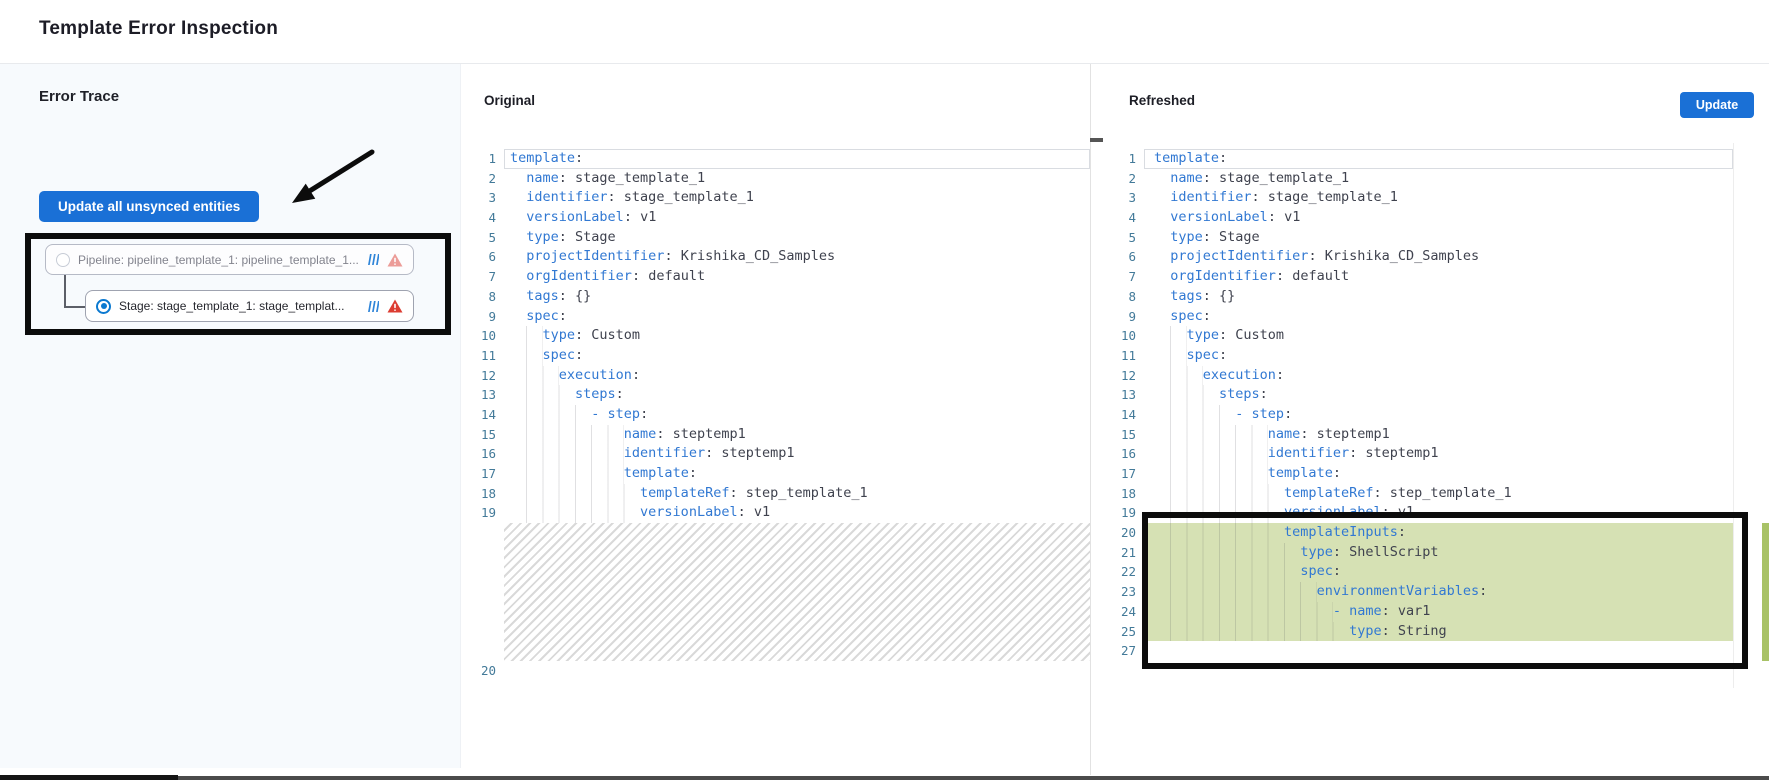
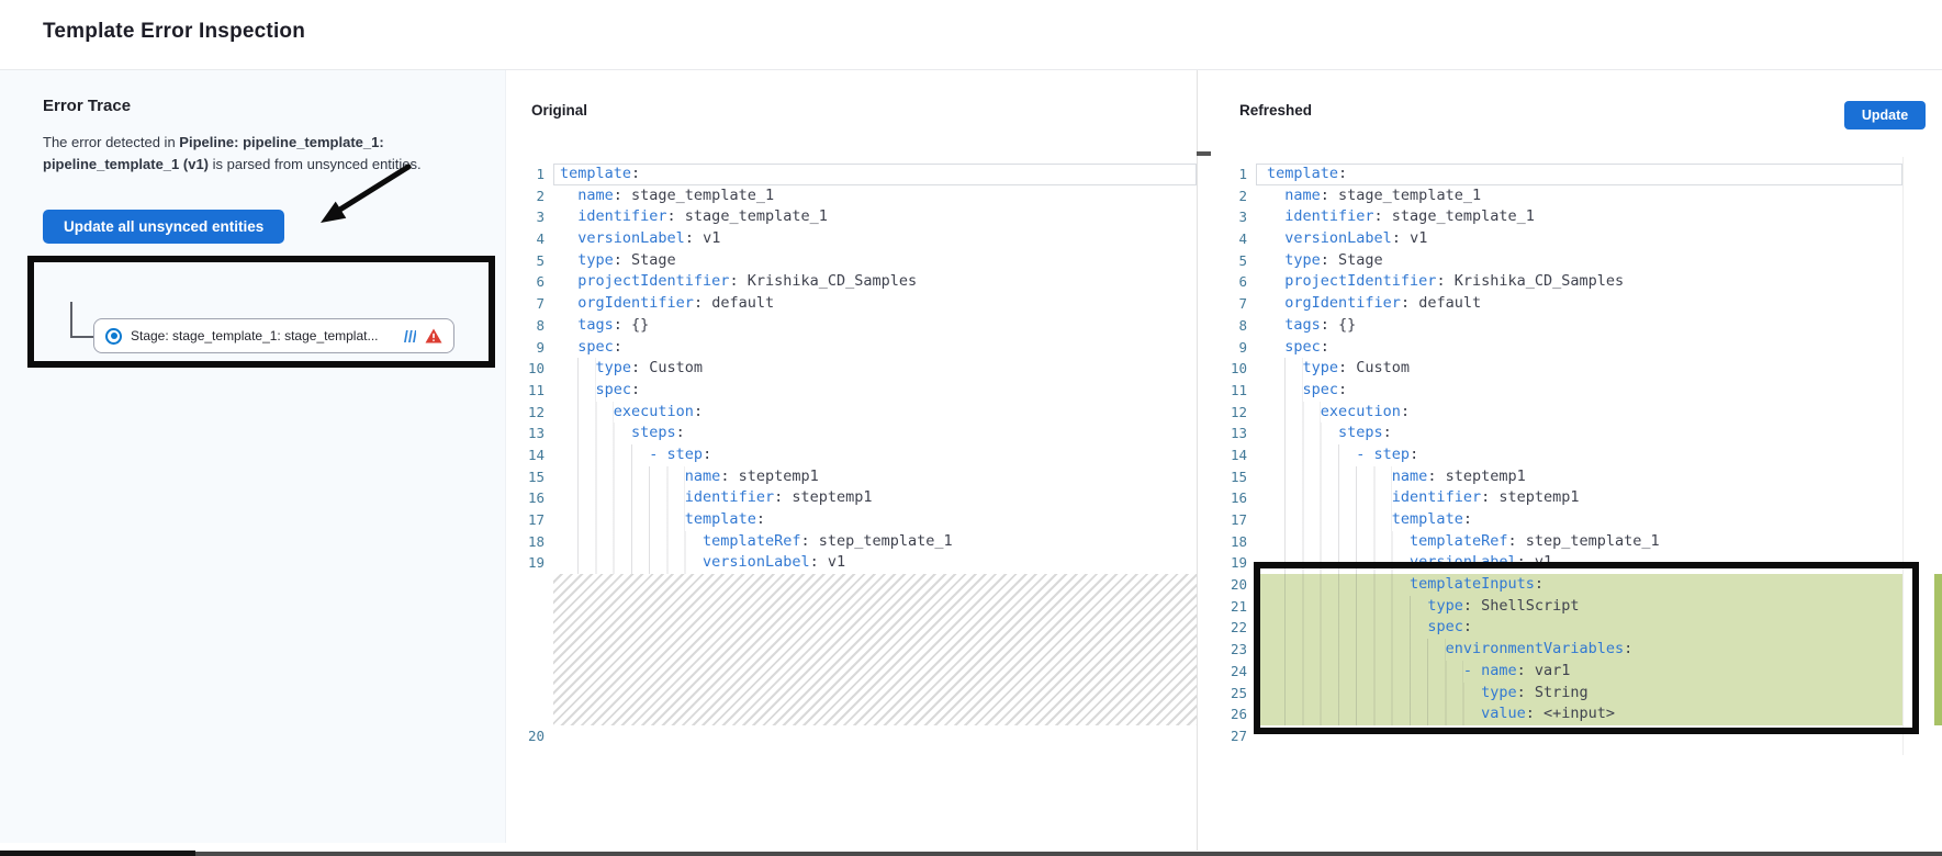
  Template Error Inspection
  Error Trace
+ The error detected in Pipeline: pipeline_template_1: pipeline_template_1 (v1) is parsed from unsynced entities.
  Update all unsynced entities
- Pipeline: pipeline_template_1: pipeline_template_1...
  Stage: stage_template_1: stage_templat...
  Original
  Refreshed
  Update
  1
  template:
  2
  name: stage_template_1
  3
  identifier: stage_template_1
  4
  versionLabel: v1
  5
  type: Stage
  6
  projectIdentifier: Krishika_CD_Samples
  7
  orgIdentifier: default
  8
  tags: {}
  9
  spec:
  10
  type: Custom
  11
  spec:
  12
  execution:
  13
  steps:
  14
  - step:
  15
  name: steptemp1
  16
  identifier: steptemp1
  17
  template:
  18
  templateRef: step_template_1
  19
  versionLabel: v1
  20
  1
  template:
  2
  name: stage_template_1
  3
  identifier: stage_template_1
  4
  versionLabel: v1
  5
  type: Stage
  6
  projectIdentifier: Krishika_CD_Samples
  7
  orgIdentifier: default
  8
  tags: {}
  9
  spec:
  10
  type: Custom
  11
  spec:
  12
  execution:
  13
  steps:
  14
  - step:
  15
  name: steptemp1
  16
  identifier: steptemp1
  17
  template:
  18
  templateRef: step_template_1
  19
  versionLabel: v1
  20
  templateInputs:
  21
  type: ShellScript
  22
  spec:
  23
  environmentVariables:
  24
  - name: var1
  25
  type: String
+ 26
+ value: <+input>
  27
